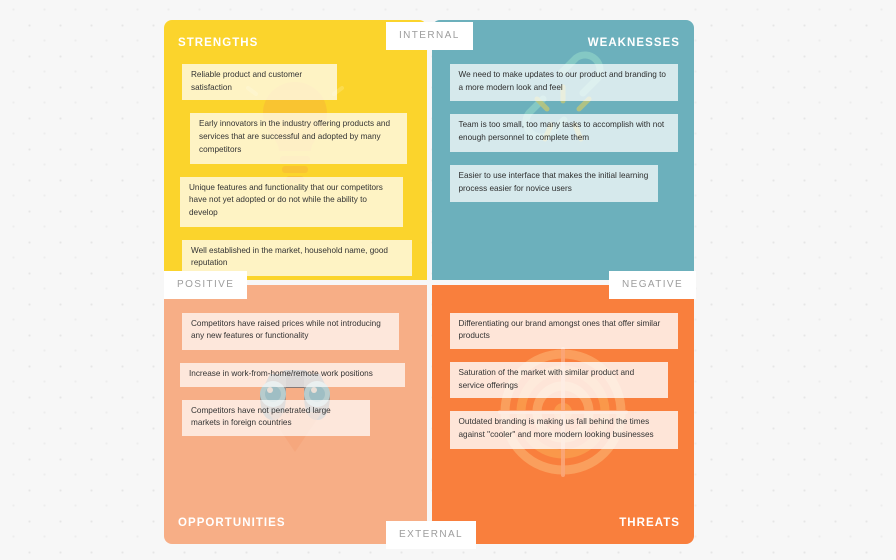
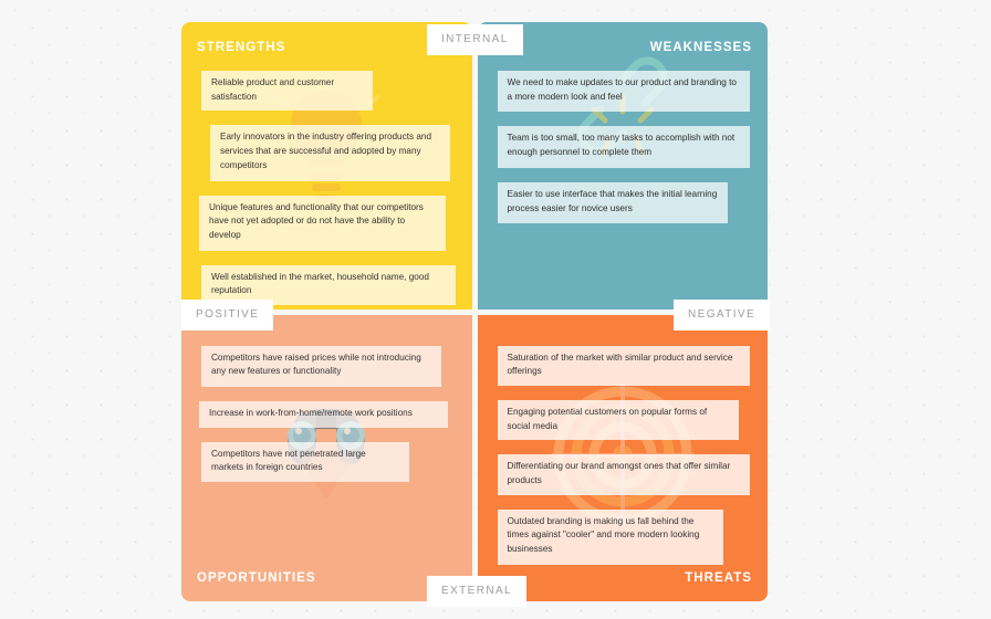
  STRENGTHS
  Reliable product and customer satisfaction
  Early innovators in the industry offering products and services that are successful and adopted by many competitors
- Unique features and functionality that our competitors have not yet adopted or do not while the ability to develop
+ Unique features and functionality that our competitors have not yet adopted or do not have the ability to develop
  Well established in the market, household name, good reputation
  WEAKNESSES
  We need to make updates to our product and branding to a more modern look and feel
  Team is too small, too many tasks to accomplish with not enough personnel to complete them
  Easier to use interface that makes the initial learning process easier for novice users
  Competitors have raised prices while not introducing any new features or functionality
  Increase in work-from-home/remote work positions
  Competitors have not penetrated large markets in foreign countries
  OPPORTUNITIES
- Differentiating our brand amongst ones that offer similar products
+ Saturation of the market with similar product and service offerings
+ Engaging potential customers on popular forms of social media
- Saturation of the market with similar product and service offerings
+ Differentiating our brand amongst ones that offer similar products
  Outdated branding is making us fall behind the times against "cooler" and more modern looking businesses
  THREATS
  INTERNAL
  EXTERNAL
  POSITIVE
  NEGATIVE
